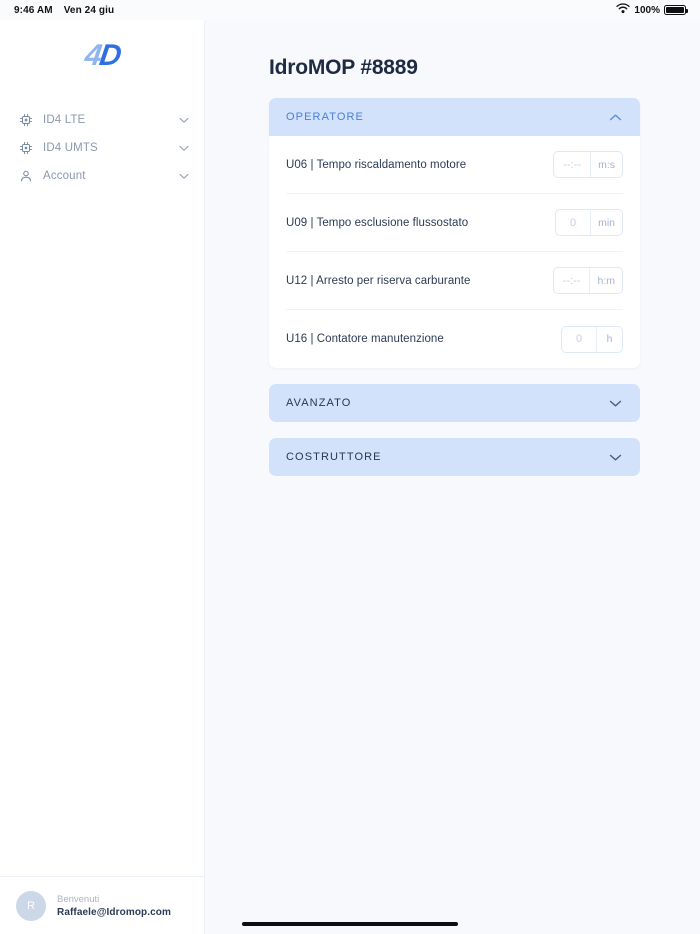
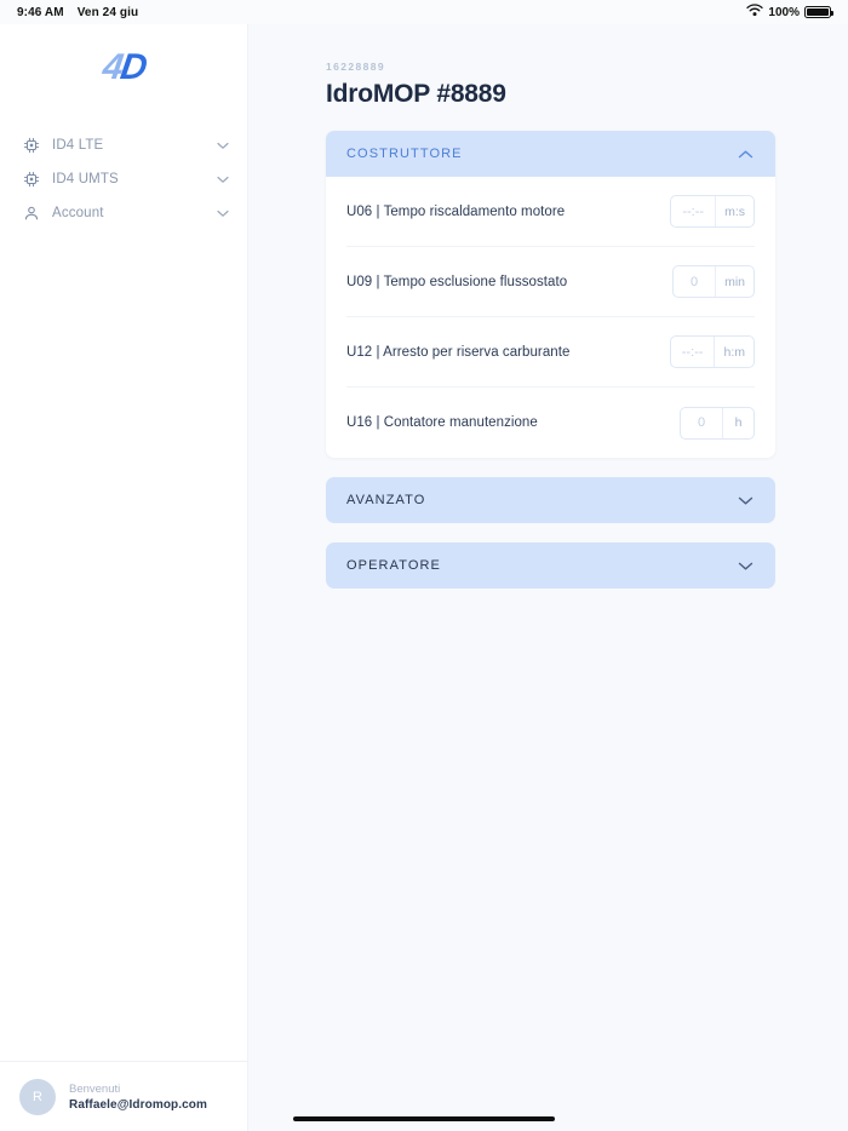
  9:46 AM
  Ven 24 giu
  100%
  ID4 LTE
  ID4 UMTS
  Account
  R
  Benvenuti
  Raffaele@Idromop.com
+ 16228889
  IdroMOP #8889
- OPERATORE
+ COSTRUTTORE
  U06 | Tempo riscaldamento motore
  --:--
  m:s
  U09 | Tempo esclusione flussostato
  0
  min
  U12 | Arresto per riserva carburante
  --:--
  h:m
  U16 | Contatore manutenzione
  0
  h
  AVANZATO
- COSTRUTTORE
+ OPERATORE
